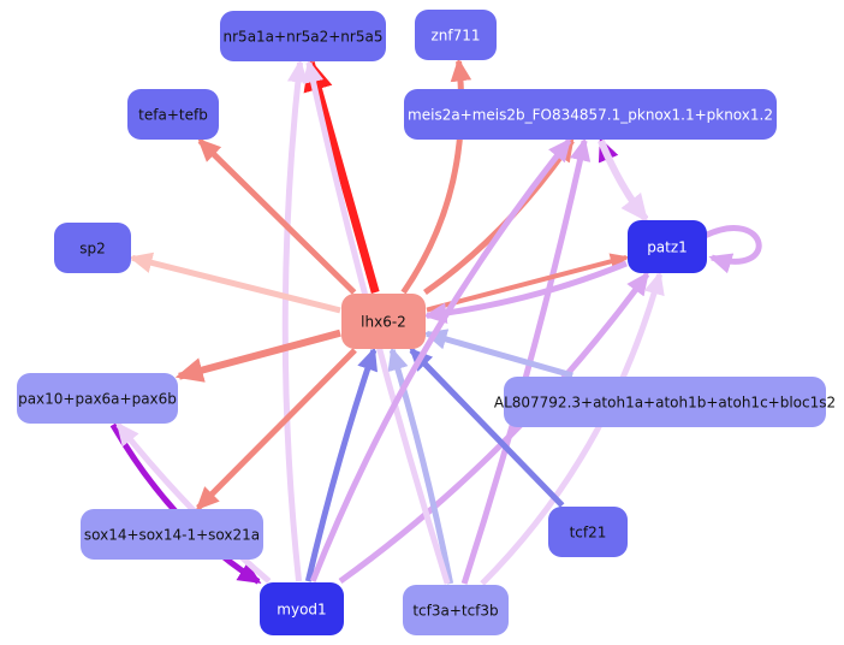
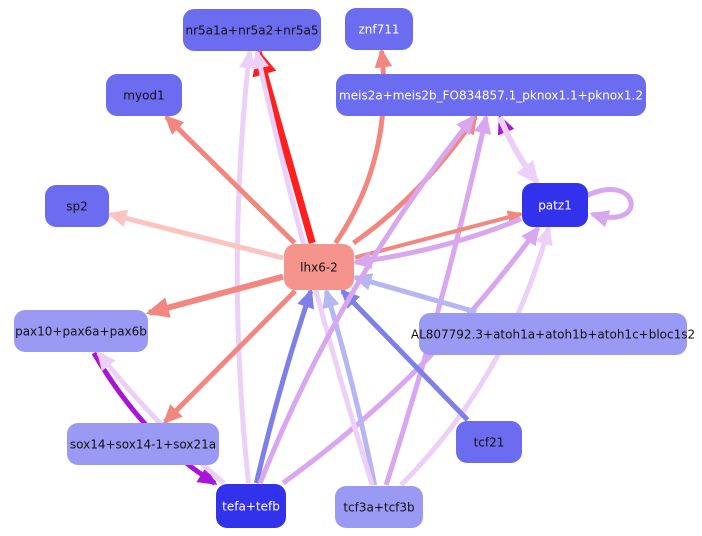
  nr5a1a+nr5a2+nr5a5
  znf711
  meis2a+meis2b_FO834857.1_pknox1.1+pknox1.2
- tefa+tefb
+ myod1
  sp2
  patz1
  lhx6-2
  pax10+pax6a+pax6b
  AL807792.3+atoh1a+atoh1b+atoh1c+bloc1s2
  sox14+sox14-1+sox21a
  tcf21
- myod1
+ tefa+tefb
  tcf3a+tcf3b
